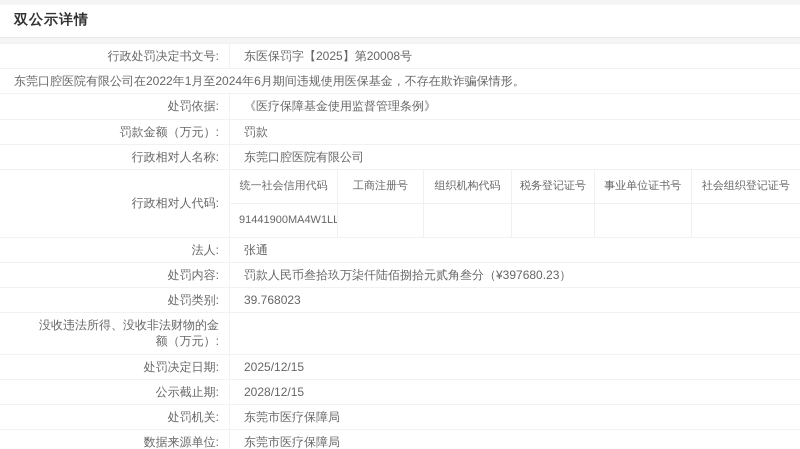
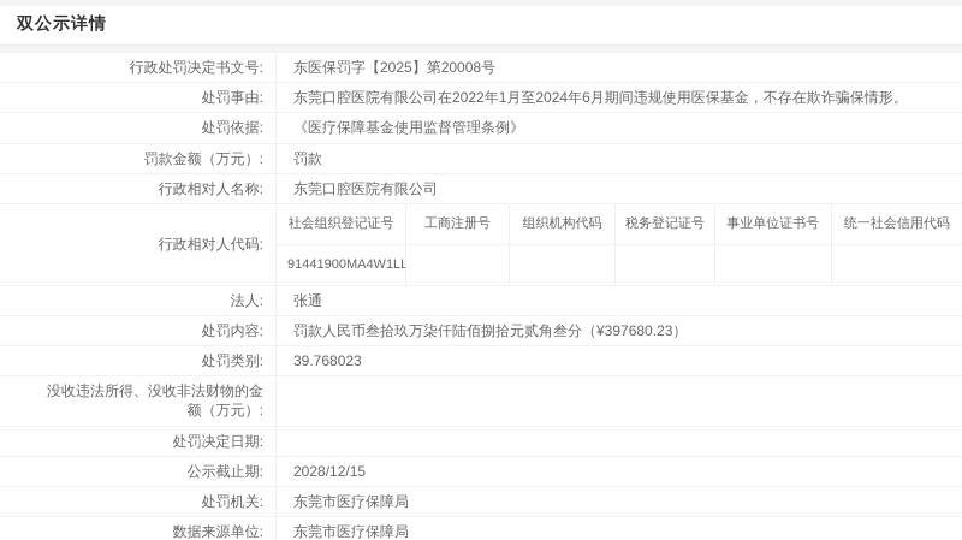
  双公示详情
  行政处罚决定书文号:
  东医保罚字【2025】第20008号
+ 处罚事由:
  东莞口腔医院有限公司在2022年1月至2024年6月期间违规使用医保基金，不存在欺诈骗保情形。
  处罚依据:
  《医疗保障基金使用监督管理条例》
  罚款金额（万元）:
  罚款
  行政相对人名称:
  东莞口腔医院有限公司
  行政相对人代码:
- 统一社会信用代码
+ 社会组织登记证号
  工商注册号
  组织机构代码
  税务登记证号
  事业单位证书号
- 社会组织登记证号
+ 统一社会信用代码
  91441900MA4W1LL
  法人:
  张通
  处罚内容:
  罚款人民币叁拾玖万柒仟陆佰捌拾元贰角叁分（¥397680.23）
  处罚类别:
  39.768023
  没收违法所得、没收非法财物的金额（万元）:
  处罚决定日期:
- 2025/12/15
  公示截止期:
  2028/12/15
  处罚机关:
  东莞市医疗保障局
  数据来源单位:
  东莞市医疗保障局
